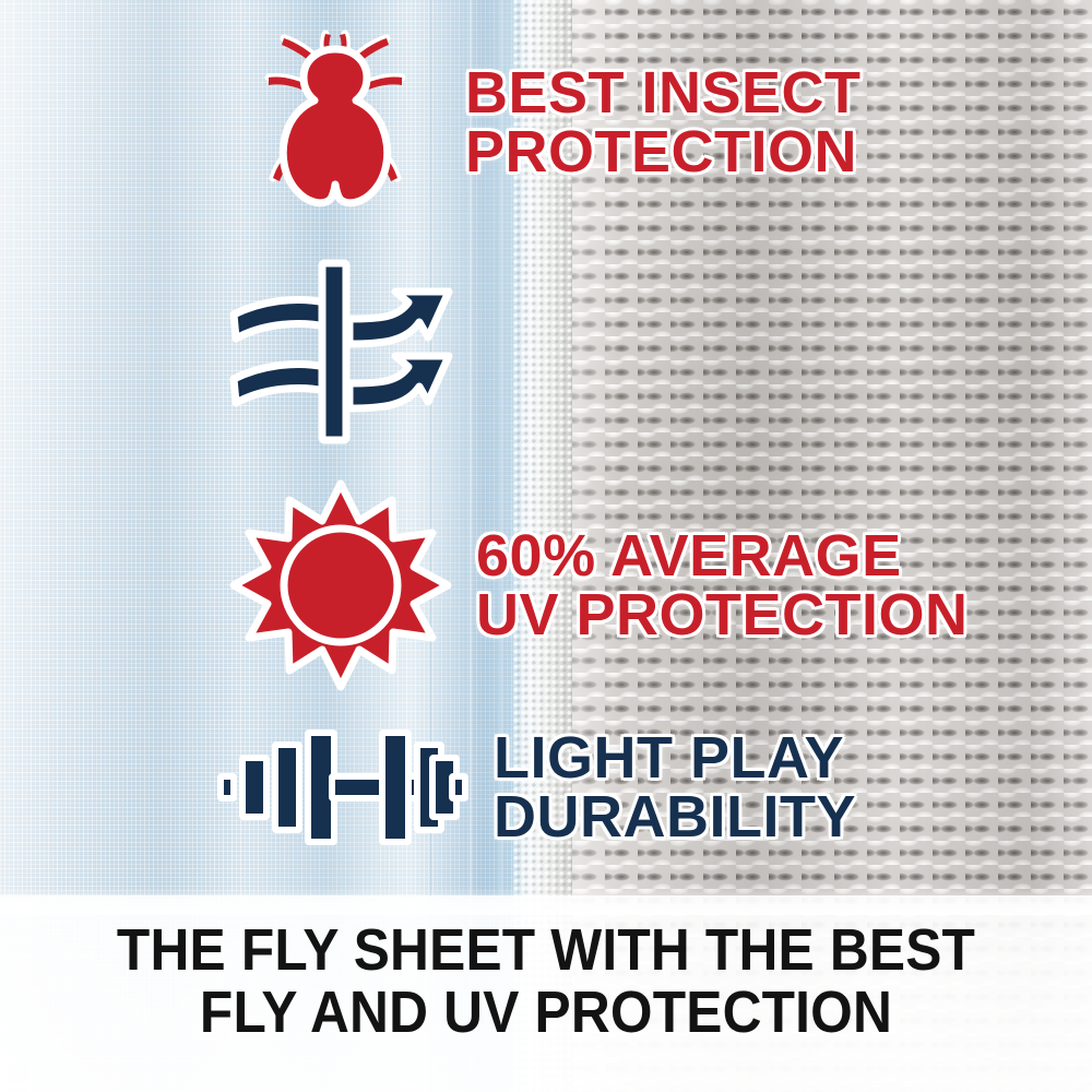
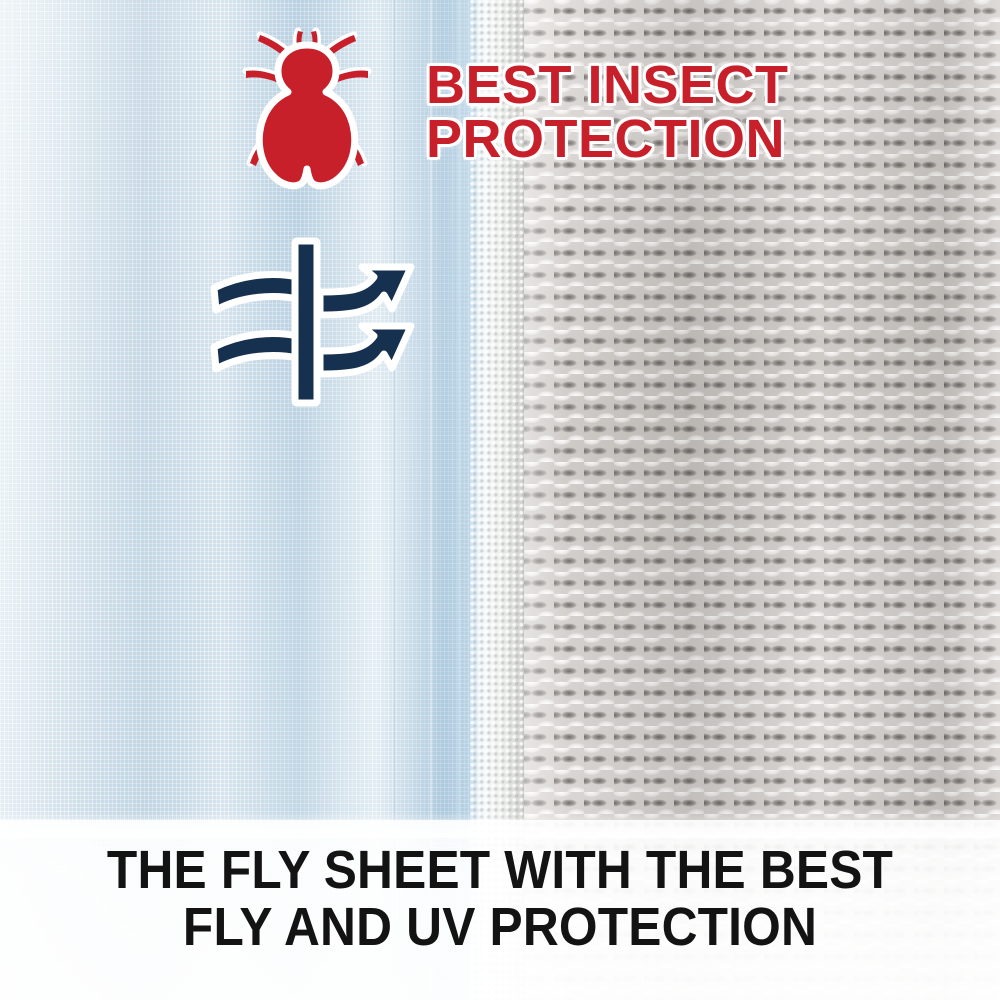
  BEST INSECT
  PROTECTION
- 60% AVERAGE
- UV PROTECTION
- LIGHT PLAY
- DURABILITY
  THE FLY SHEET WITH THE BEST
  FLY AND UV PROTECTION
